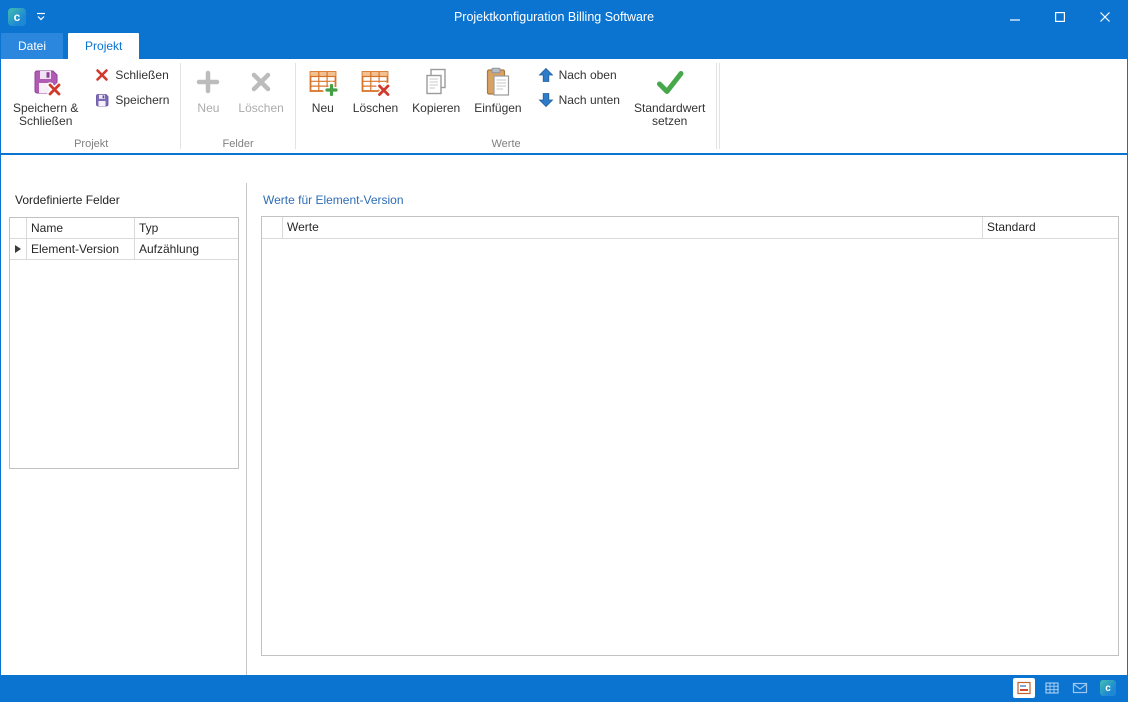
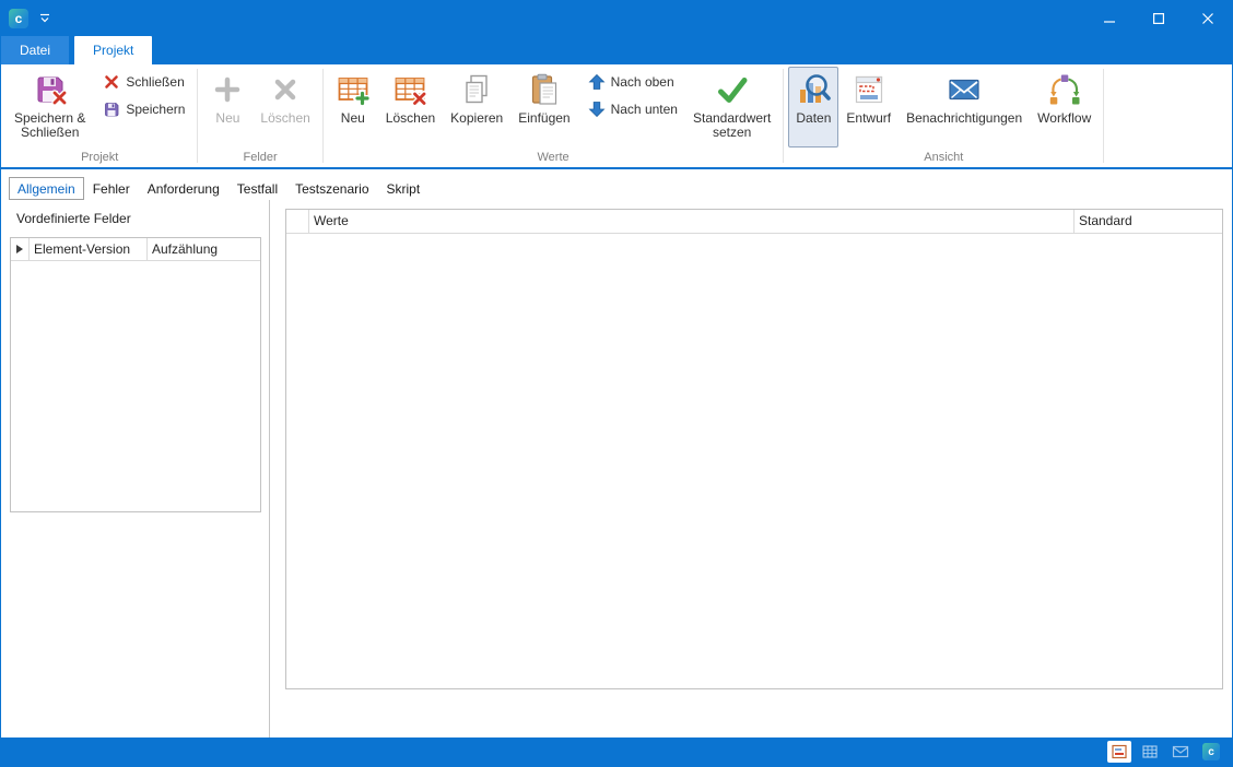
  c
- Projektkonfiguration Billing Software
  Datei
  Projekt
  Speichern &
  Schließen
  Schließen
  Speichern
  Projekt
  Neu
  Löschen
  Felder
  Neu
  Löschen
  Kopieren
  Einfügen
  Nach oben
  Nach unten
  Standardwert
  setzen
  Werte
+ Daten
+ Entwurf
+ Benachrichtigungen
+ Workflow
+ Ansicht
+ Allgemein
+ Fehler
+ Anforderung
+ Testfall
+ Testszenario
+ Skript
  Vordefinierte Felder
- Name
- Typ
  Element-Version
  Aufzählung
- Werte für Element-Version
  Werte
  Standard
  c
